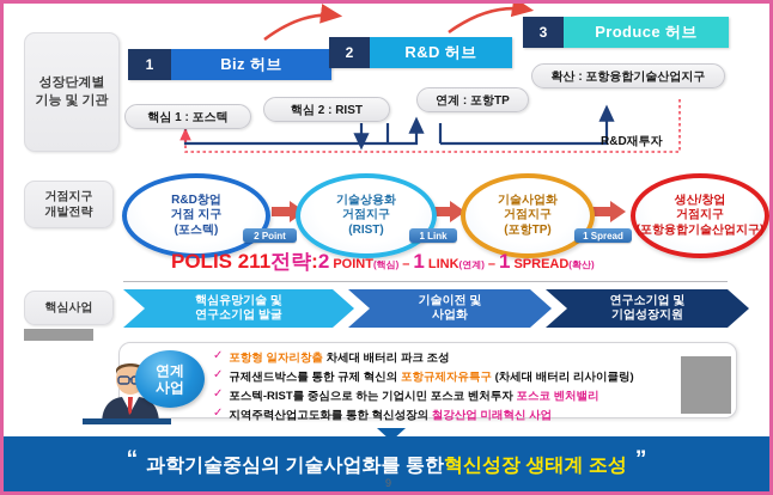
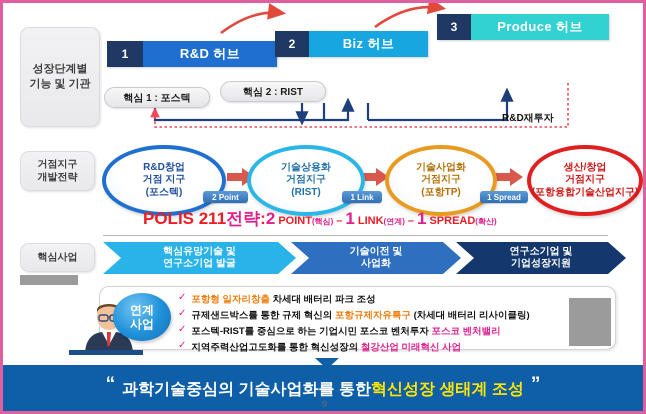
  성장단계별
  기능 및 기관
  거점지구
  개발전략
  핵심사업
  1
- Biz 허브
+ R&D 허브
  2
- R&D 허브
+ Biz 허브
  3
  Produce 허브
  핵심 1 : 포스텍
  핵심 2 : RIST
- 연계 : 포항TP
- 확산 : 포항융합기술산업지구
  R&D재투자
  R&D창업
  거점 지구
  (포스텍)
  기술상용화
  거점지구
  (RIST)
  기술사업화
  거점지구
  (포항TP)
  생산/창업
  거점지구
  (포항융합기술산업지구)
  2 Point
  1 Link
  1 Spread
  POLIS 211
  전략
  :
  2
  POINT
  (핵심)
  –
  1
  LINK
  (연계)
  –
  1
  SPREAD
  (확산)
  핵심유망기술 및
  연구소기업 발굴
  기술이전 및
  사업화
  연구소기업 및
  기업성장지원
  연계
  사업
  ✓
  포항형 일자리창출 차세대 배터리 파크 조성
  ✓
  규제샌드박스를 통한 규제 혁신의 포항규제자유특구 (차세대 배터리 리사이클링)
  ✓
  포스텍-RIST를 중심으로 하는 기업시민 포스코 벤처투자 포스코 벤처밸리
  ✓
  지역주력산업고도화를 통한 혁신성장의 철강산업 미래혁신 사업
  “
  과학기술중심의 기술사업화를 통한
  혁신성장 생태계 조성
  ”
  9
